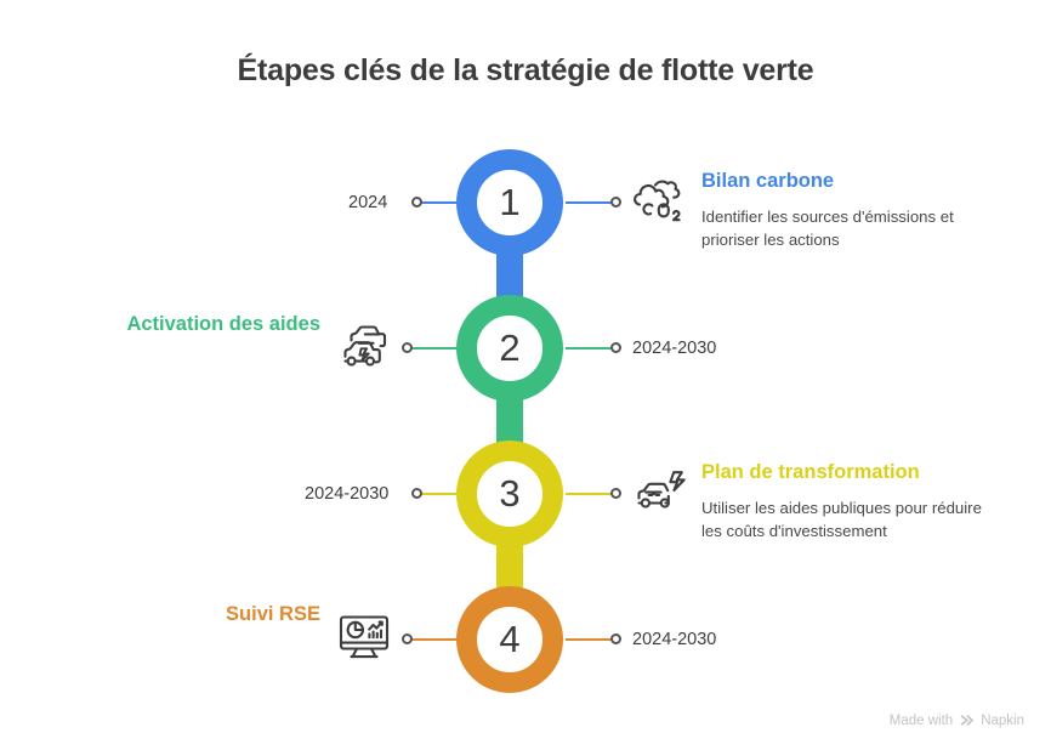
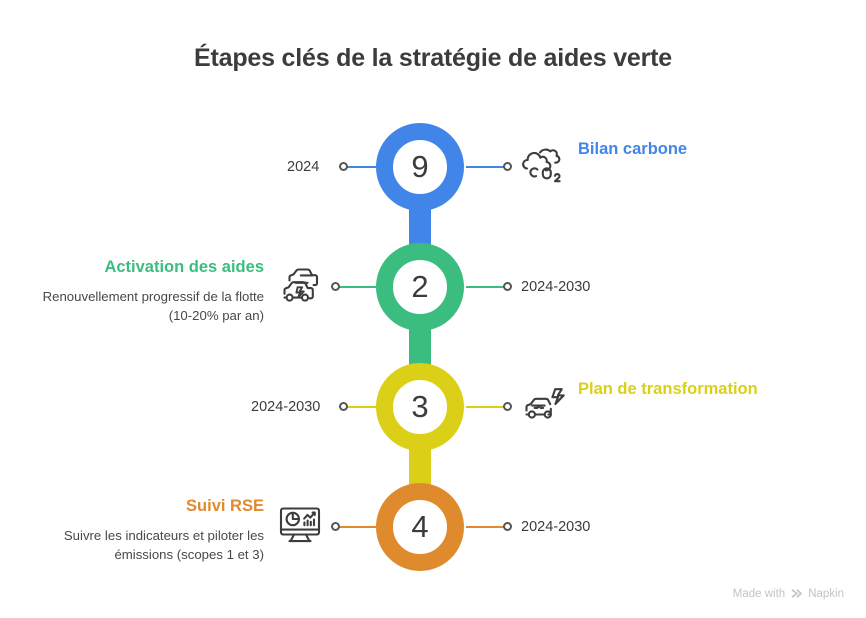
- Étapes clés de la stratégie de flotte verte
+ Étapes clés de la stratégie de aides verte
  2024
- 1
+ 9
  Bilan carbone
- Identifier les sources d'émissions et prioriser les actions
  Activation des aides
+ Renouvellement progressif de la flotte (10-20% par an)
  2
  2024-2030
  2024-2030
  3
  Plan de transformation
- Utiliser les aides publiques pour réduire les coûts d'investissement
  Suivi RSE
+ Suivre les indicateurs et piloter les émissions (scopes 1 et 3)
  4
  2024-2030
  Made with
  Napkin
